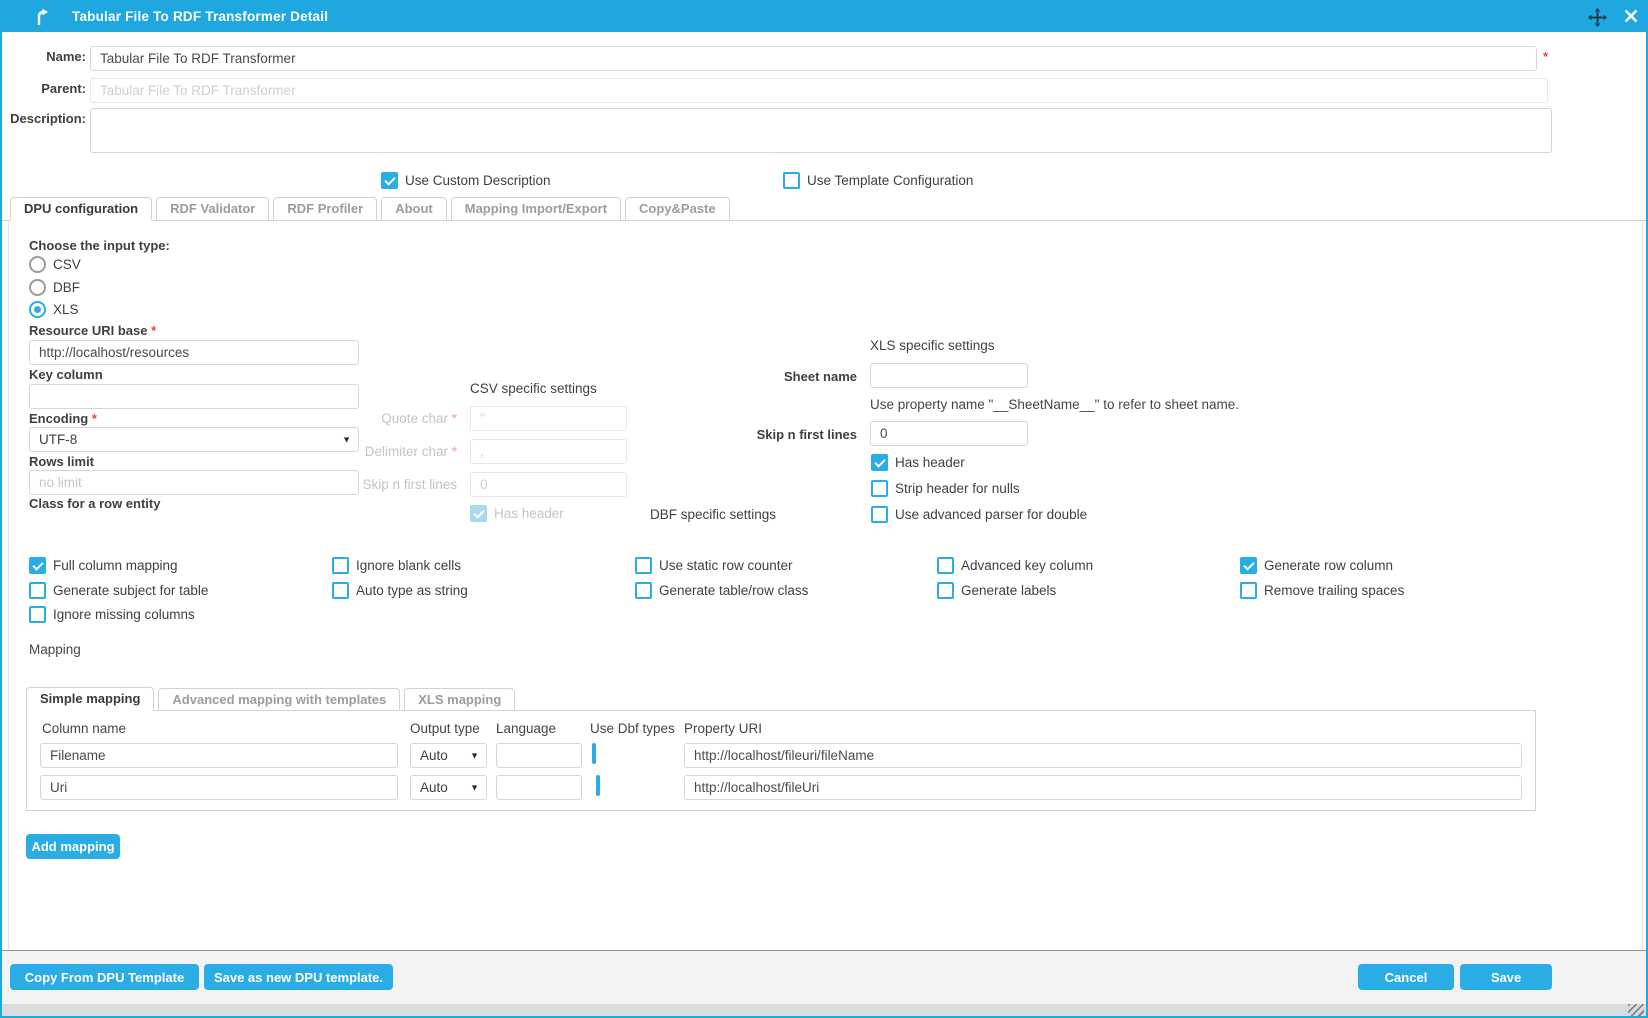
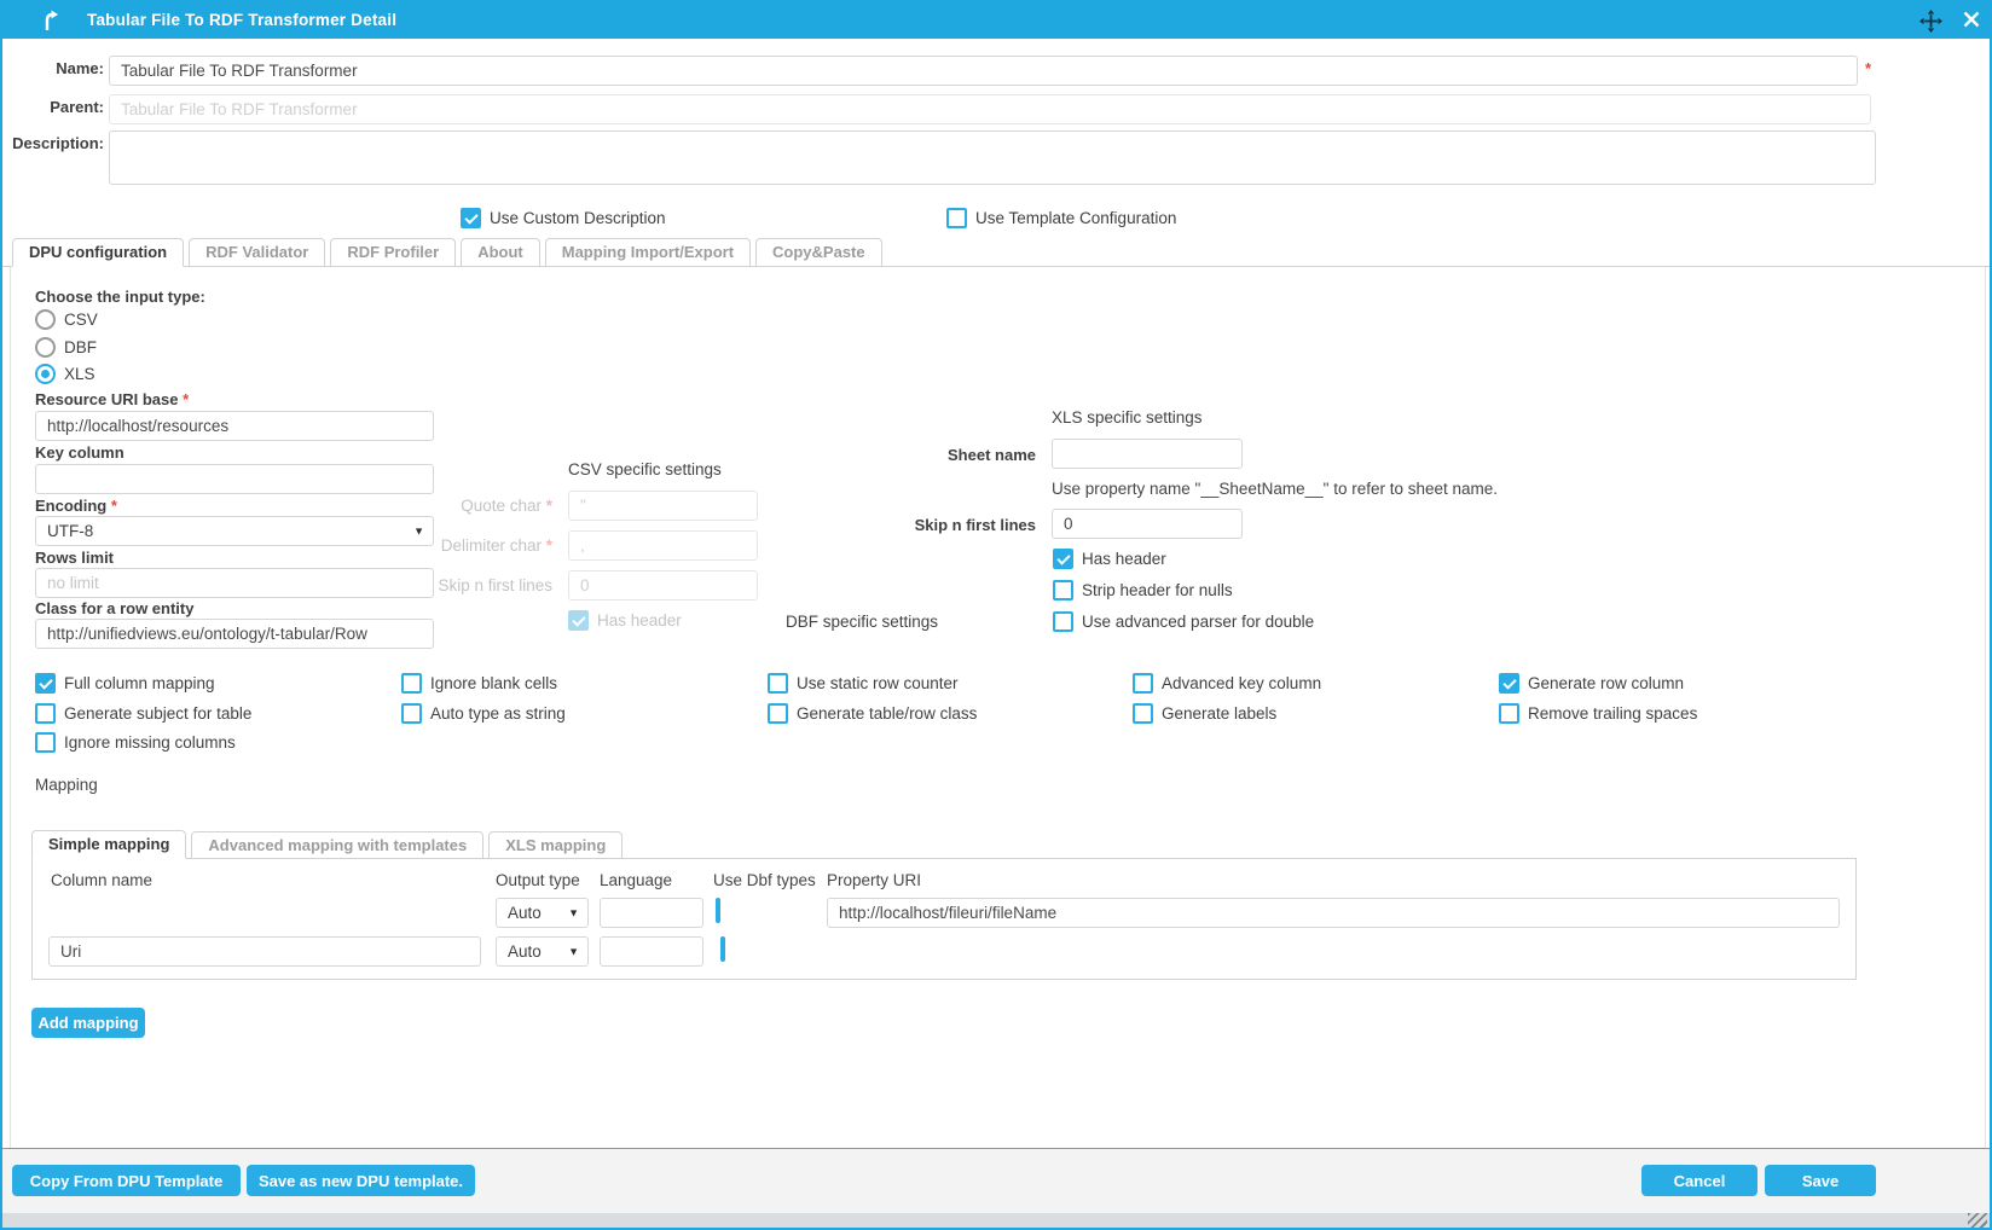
  Tabular File To RDF Transformer Detail
  Name:
  Tabular File To RDF Transformer
  *
  Parent:
  Tabular File To RDF Transformer
  Description:
  Use Custom Description
  Use Template Configuration
  DPU configuration
  RDF Validator
  RDF Profiler
  About
  Mapping Import/Export
  Copy&Paste
  Choose the input type:
  CSV
  DBF
  XLS
  Resource URI base
  http://localhost/resources
  Key column
  Encoding
  UTF-8
  ▼
  Rows limit
  no limit
  Class for a row entity
+ http://unifiedviews.eu/ontology/t-tabular/Row
  CSV specific settings
  Quote char
  "
  Delimiter char
  ,
  Skip n first lines
  0
  Has header
  DBF specific settings
  XLS specific settings
  Sheet name
  Use property name "__SheetName__" to refer to sheet name.
  Skip n first lines
  0
  Has header
  Strip header for nulls
  Use advanced parser for double
  Full column mapping
  Generate subject for table
  Ignore missing columns
  Ignore blank cells
  Auto type as string
  Use static row counter
  Generate table/row class
  Advanced key column
  Generate labels
  Generate row column
  Remove trailing spaces
  Mapping
  Simple mapping
  Advanced mapping with templates
  XLS mapping
  Column name
  Output type
  Language
  Use Dbf types
  Property URI
- Filename
  Auto
  ▼
  http://localhost/fileuri/fileName
  Uri
  Auto
  ▼
- http://localhost/fileUri
  Add mapping
  Copy From DPU Template
  Save as new DPU template.
  Cancel
  Save
